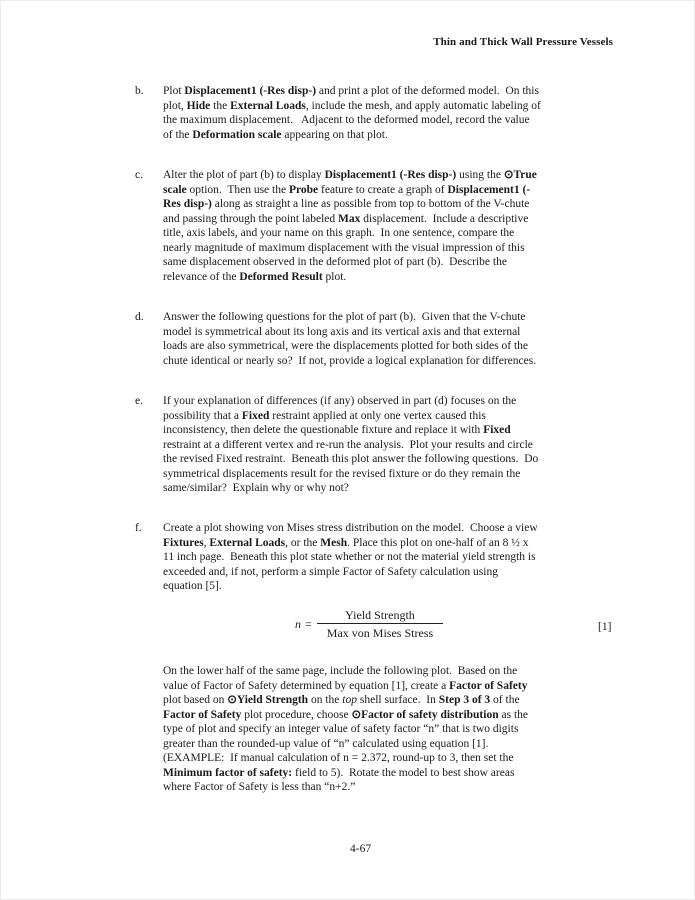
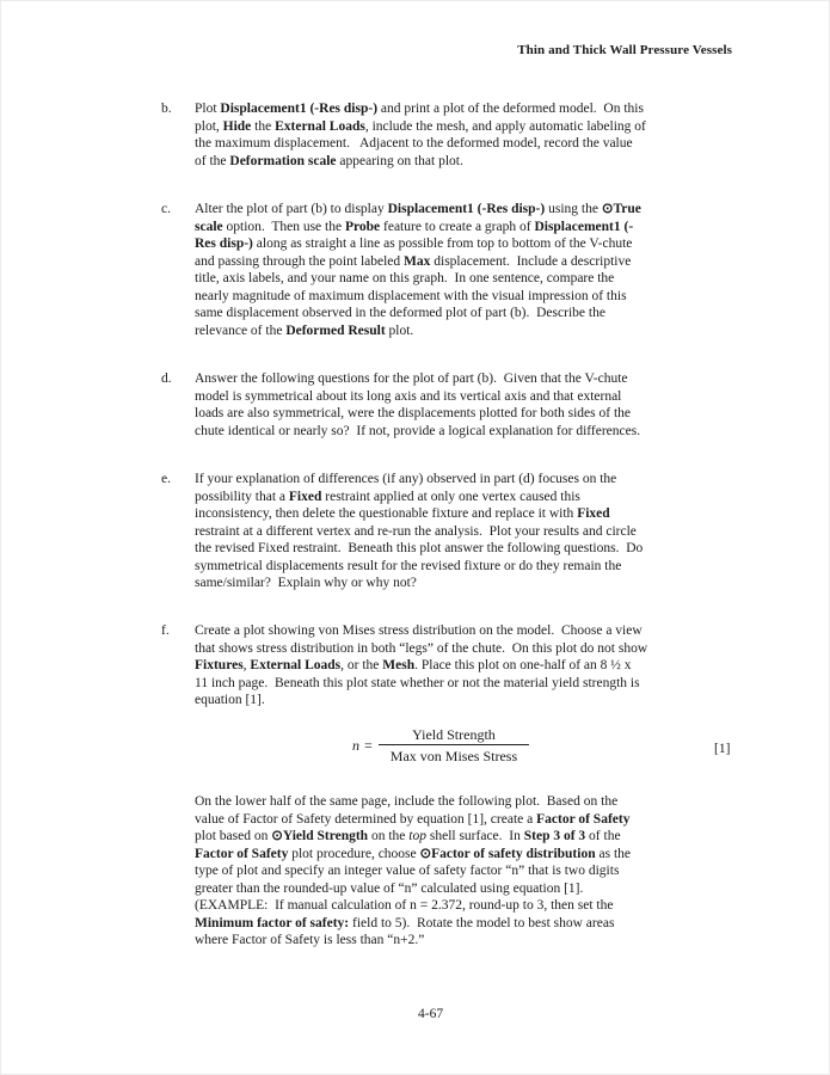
  Thin and Thick Wall Pressure Vessels
  b.
  Plot Displacement1 (-Res disp-) and print a plot of the deformed model. On this
  plot, Hide the External Loads, include the mesh, and apply automatic labeling of
  the maximum displacement. Adjacent to the deformed model, record the value
  of the Deformation scale appearing on that plot.
  c.
  Alter the plot of part (b) to display Displacement1 (-Res disp-) using the ⊙True
  scale option. Then use the Probe feature to create a graph of Displacement1 (-
  Res disp-) along as straight a line as possible from top to bottom of the V-chute
  and passing through the point labeled Max displacement. Include a descriptive
  title, axis labels, and your name on this graph. In one sentence, compare the
  nearly magnitude of maximum displacement with the visual impression of this
  same displacement observed in the deformed plot of part (b). Describe the
  relevance of the Deformed Result plot.
  d.
  Answer the following questions for the plot of part (b). Given that the V-chute
  model is symmetrical about its long axis and its vertical axis and that external
  loads are also symmetrical, were the displacements plotted for both sides of the
  chute identical or nearly so? If not, provide a logical explanation for differences.
  e.
  If your explanation of differences (if any) observed in part (d) focuses on the
  possibility that a Fixed restraint applied at only one vertex caused this
  inconsistency, then delete the questionable fixture and replace it with Fixed
  restraint at a different vertex and re-run the analysis. Plot your results and circle
  the revised Fixed restraint. Beneath this plot answer the following questions. Do
  symmetrical displacements result for the revised fixture or do they remain the
  same/similar? Explain why or why not?
  f.
  Create a plot showing von Mises stress distribution on the model. Choose a view
+ that shows stress distribution in both “legs” of the chute. On this plot do not show
  Fixtures, External Loads, or the Mesh. Place this plot on one-half of an 8 ½ x
  11 inch page. Beneath this plot state whether or not the material yield strength is
- exceeded and, if not, perform a simple Factor of Safety calculation using
- equation [5].
+ equation [1].
  n
  =
  Yield Strength
  Max von Mises Stress
  [1]
  On the lower half of the same page, include the following plot. Based on the
  value of Factor of Safety determined by equation [1], create a Factor of Safety
  plot based on ⊙Yield Strength on the top shell surface. In Step 3 of 3 of the
  Factor of Safety plot procedure, choose ⊙Factor of safety distribution as the
  type of plot and specify an integer value of safety factor “n” that is two digits
  greater than the rounded-up value of “n” calculated using equation [1].
  (EXAMPLE: If manual calculation of n = 2.372, round-up to 3, then set the
  Minimum factor of safety: field to 5). Rotate the model to best show areas
  where Factor of Safety is less than “n+2.”
  4-67
